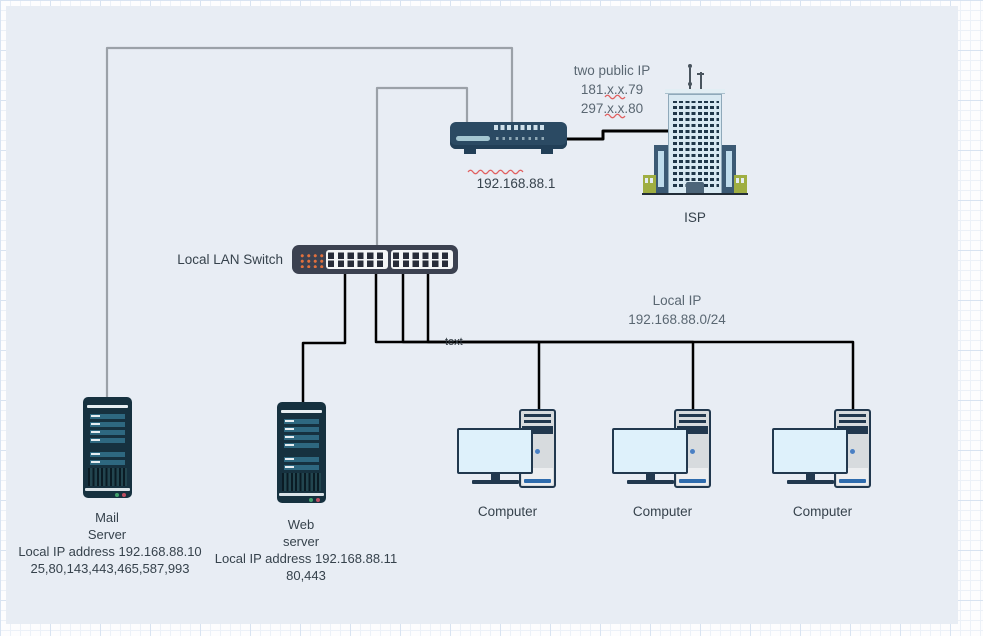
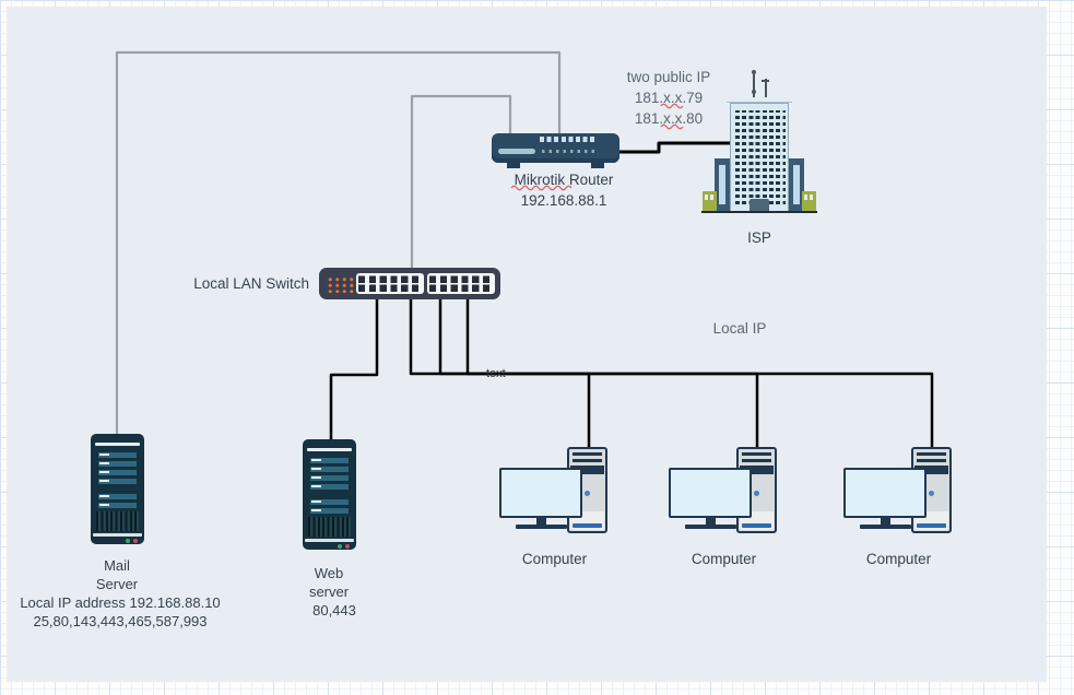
  two public IP
  181.x.x.79
- 297.x.x.80
+ 181.x.x.80
+ Mikrotik Router
  192.168.88.1
  ISP
  Local LAN Switch
  Local IP
- 192.168.88.0/24
  text
  Mail
  Server
  Local IP address 192.168.88.10
  25,80,143,443,465,587,993
  Web
  server
- Local IP address 192.168.88.11
  80,443
  Computer
  Computer
  Computer
